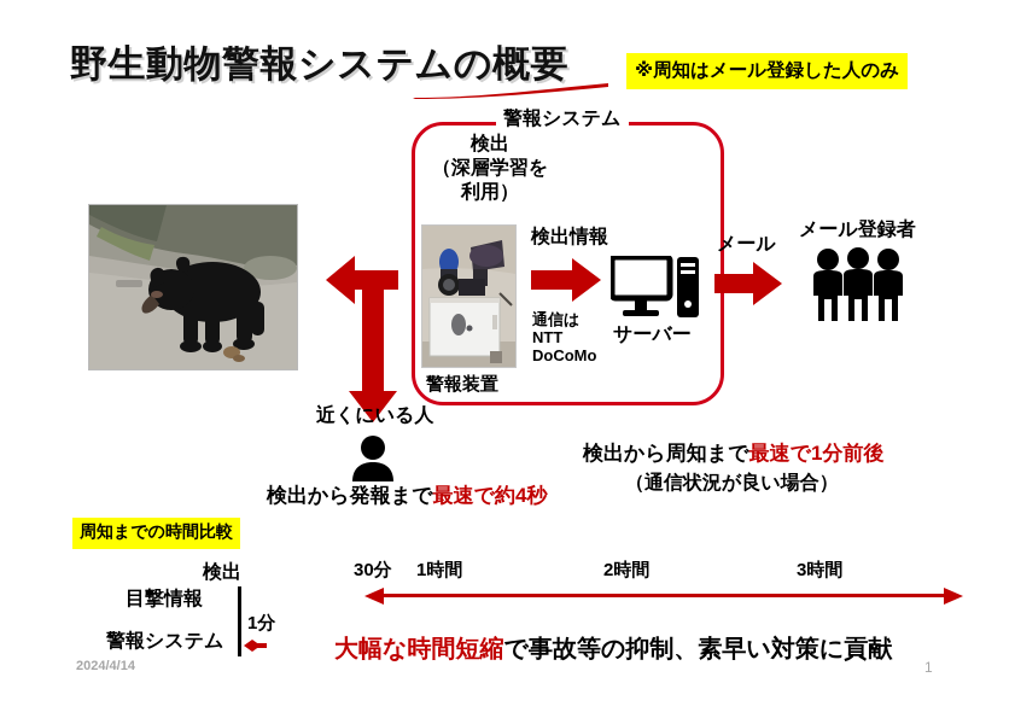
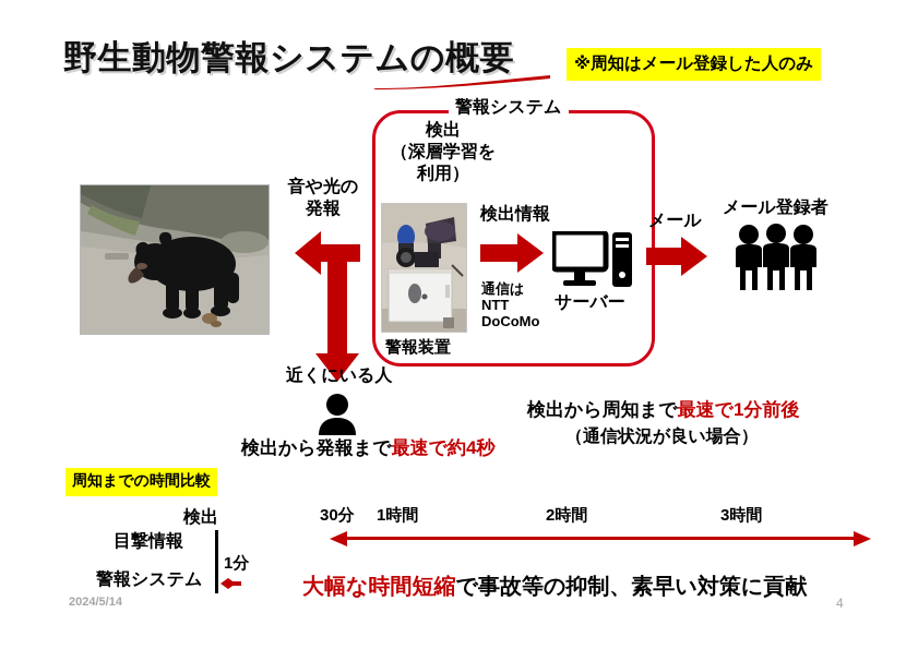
  野生動物警報システムの概要
  ※周知はメール登録した人のみ
  警報システム
  検出
  （深層学習を
  利用）
  警報装置
  検出情報
  通信は
  NTT
  DoCoMo
  サーバー
  メール
  メール登録者
+ 音や光の
+ 発報
  近くにいる人
  検出から発報まで最速で約4秒
  検出から周知まで最速で1分前後
  （通信状況が良い場合）
  周知までの時間比較
  検出
  目撃情報
  警報システム
  1分
  30分
  1時間
  2時間
  3時間
  大幅な時間短縮で事故等の抑制、素早い対策に貢献
- 2024/4/14
+ 2024/5/14
- 1
+ 4
